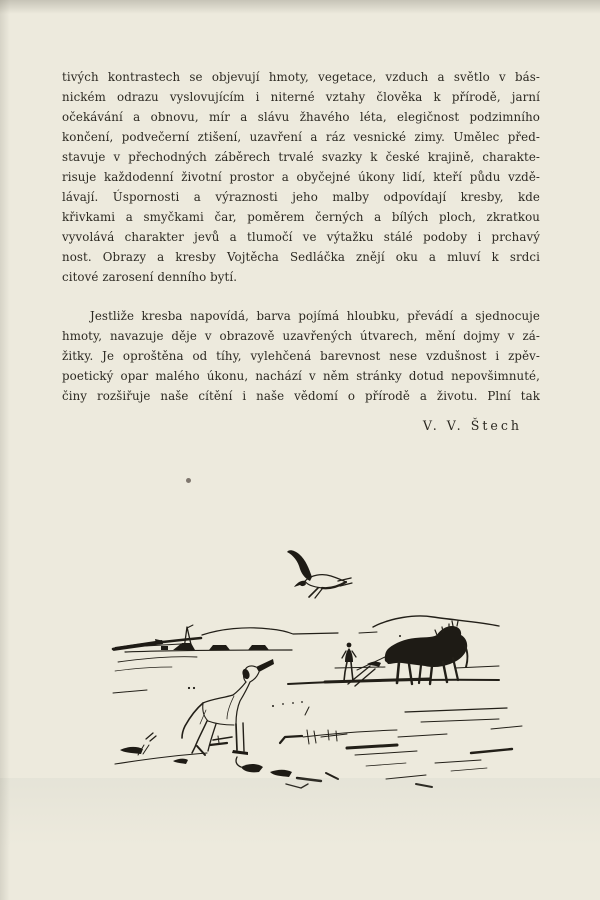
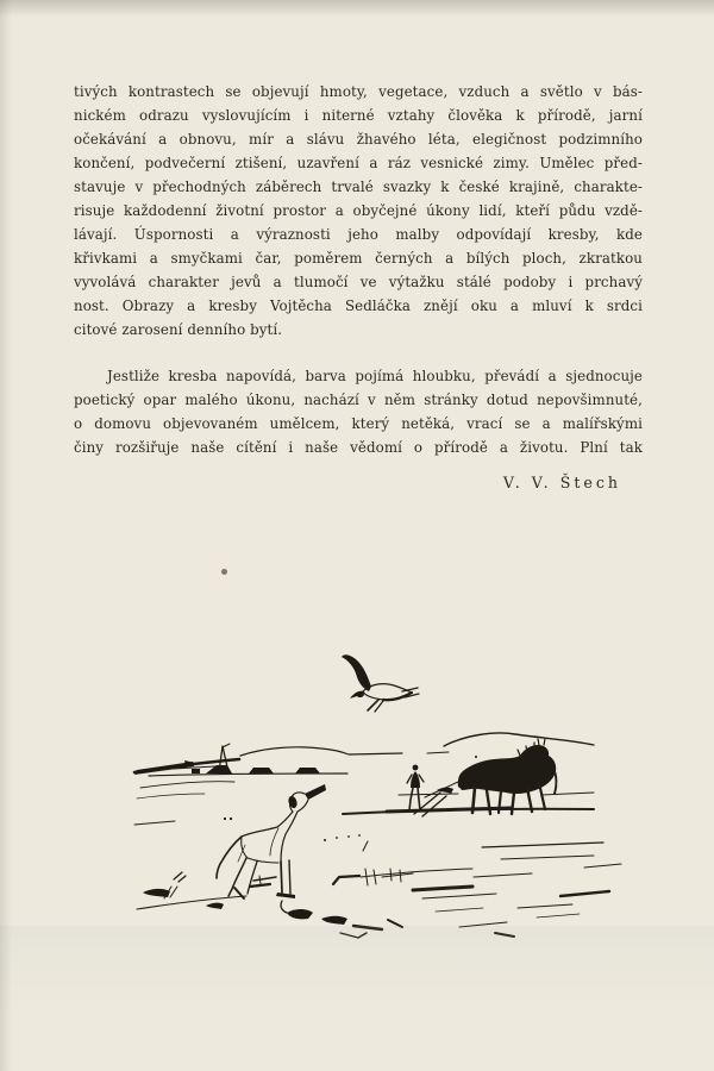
  tivých kontrastech se objevují hmoty, vegetace, vzduch a světlo v bás-
  nickém odrazu vyslovujícím i niterné vztahy člověka k přírodě, jarní
  očekávání a obnovu, mír a slávu žhavého léta, elegičnost podzimního
  končení, podvečerní ztišení, uzavření a ráz vesnické zimy. Umělec před-
  stavuje v přechodných záběrech trvalé svazky k české krajině, charakte-
  risuje každodenní životní prostor a obyčejné úkony lidí, kteří půdu vzdě-
  lávají. Úspornosti a výraznosti jeho malby odpovídají kresby, kde
  křivkami a smyčkami čar, poměrem černých a bílých ploch, zkratkou
  vyvolává charakter jevů a tlumočí ve výtažku stálé podoby i prchavý
  nost. Obrazy a kresby Vojtěcha Sedláčka znějí oku a mluví k srdci
  citové zarosení denního bytí.
  Jestliže kresba napovídá, barva pojímá hloubku, převádí a sjednocuje
- hmoty, navazuje děje v obrazově uzavřených útvarech, mění dojmy v zá-
- žitky. Je oproštěna od tíhy, vylehčená barevnost nese vzdušnost i zpěv-
  poetický opar malého úkonu, nachází v něm stránky dotud nepovšimnuté,
+ o domovu objevovaném umělcem, který netěká, vrací se a malířskými
  činy rozšiřuje naše cítění i naše vědomí o přírodě a životu. Plní tak
  V. V. Štech
